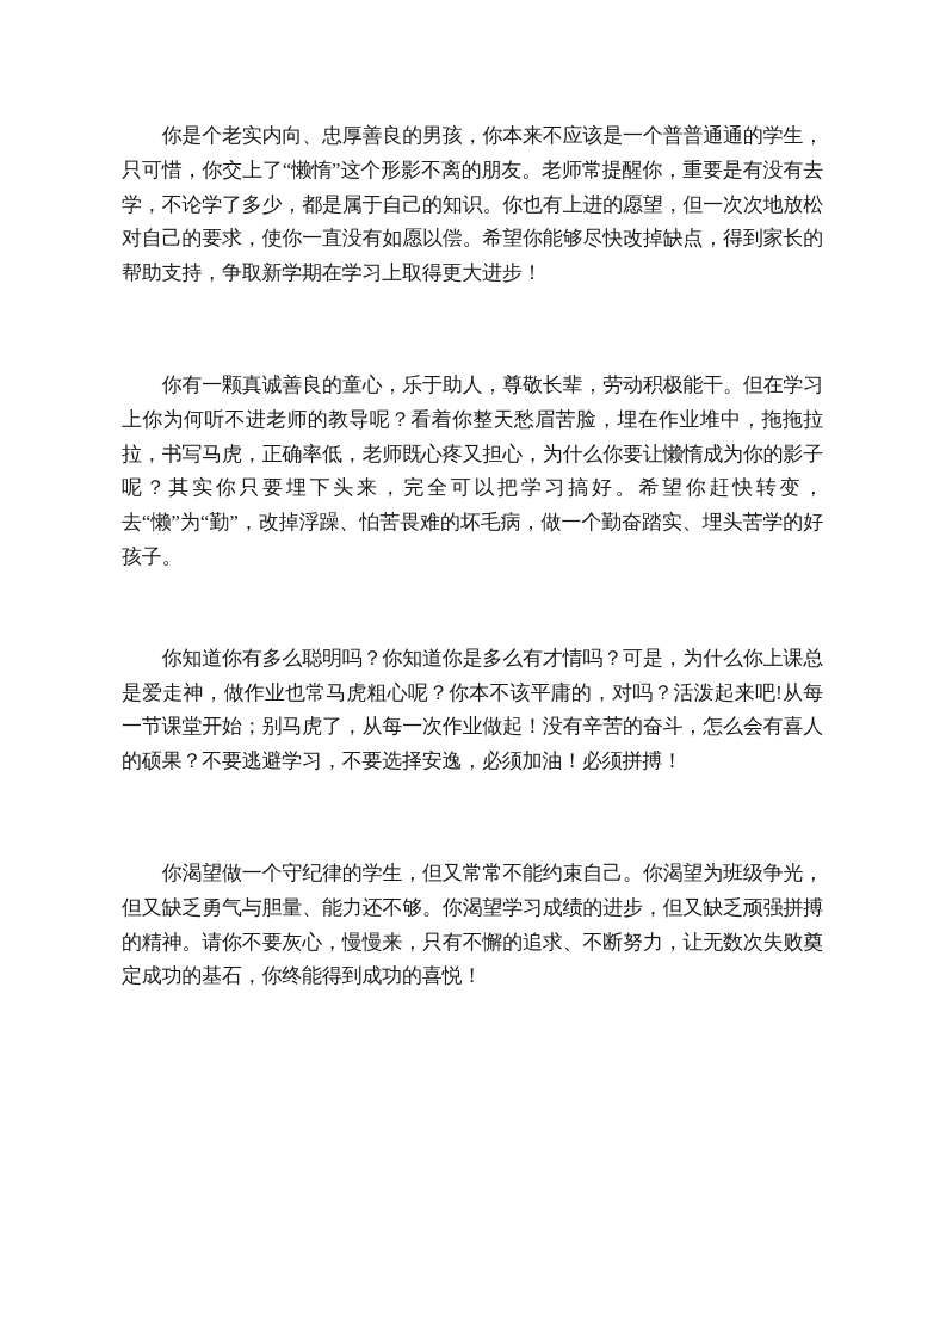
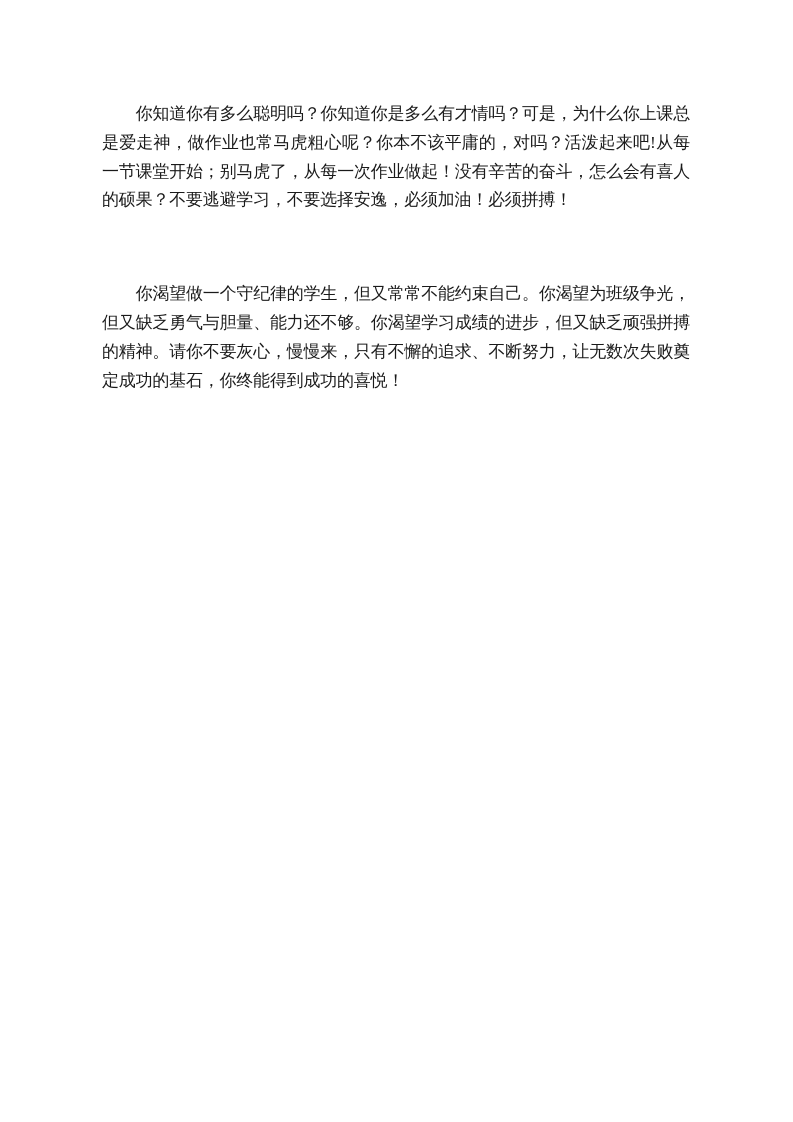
- 你是个老实内向、忠厚善良的男孩，你本来不应该是一个普普通通的学生，只可惜，你交上了“懒惰”这个形影不离的朋友。老师常提醒你，重要是有没有去学，不论学了多少，都是属于自己的知识。你也有上进的愿望，但一次次地放松对自己的要求，使你一直没有如愿以偿。希望你能够尽快改掉缺点，得到家长的帮助支持，争取新学期在学习上取得更大进步！
- 你有一颗真诚善良的童心，乐于助人，尊敬长辈，劳动积极能干。但在学习上你为何听不进老师的教导呢？看着你整天愁眉苦脸，埋在作业堆中，拖拖拉拉，书写马虎，正确率低，老师既心疼又担心，为什么你要让懒惰成为你的影子呢？其实你只要埋下头来，完全可以把学习搞好。希望你赶快转变，去“懒”为“勤”，改掉浮躁、怕苦畏难的坏毛病，做一个勤奋踏实、埋头苦学的好孩子。
  你知道你有多么聪明吗？你知道你是多么有才情吗？可是，为什么你上课总是爱走神，做作业也常马虎粗心呢？你本不该平庸的，对吗？活泼起来吧!从每一节课堂开始；别马虎了，从每一次作业做起！没有辛苦的奋斗，怎么会有喜人的硕果？不要逃避学习，不要选择安逸，必须加油！必须拼搏！
  你渴望做一个守纪律的学生，但又常常不能约束自己。你渴望为班级争光，但又缺乏勇气与胆量、能力还不够。你渴望学习成绩的进步，但又缺乏顽强拼搏的精神。请你不要灰心，慢慢来，只有不懈的追求、不断努力，让无数次失败奠定成功的基石，你终能得到成功的喜悦！
